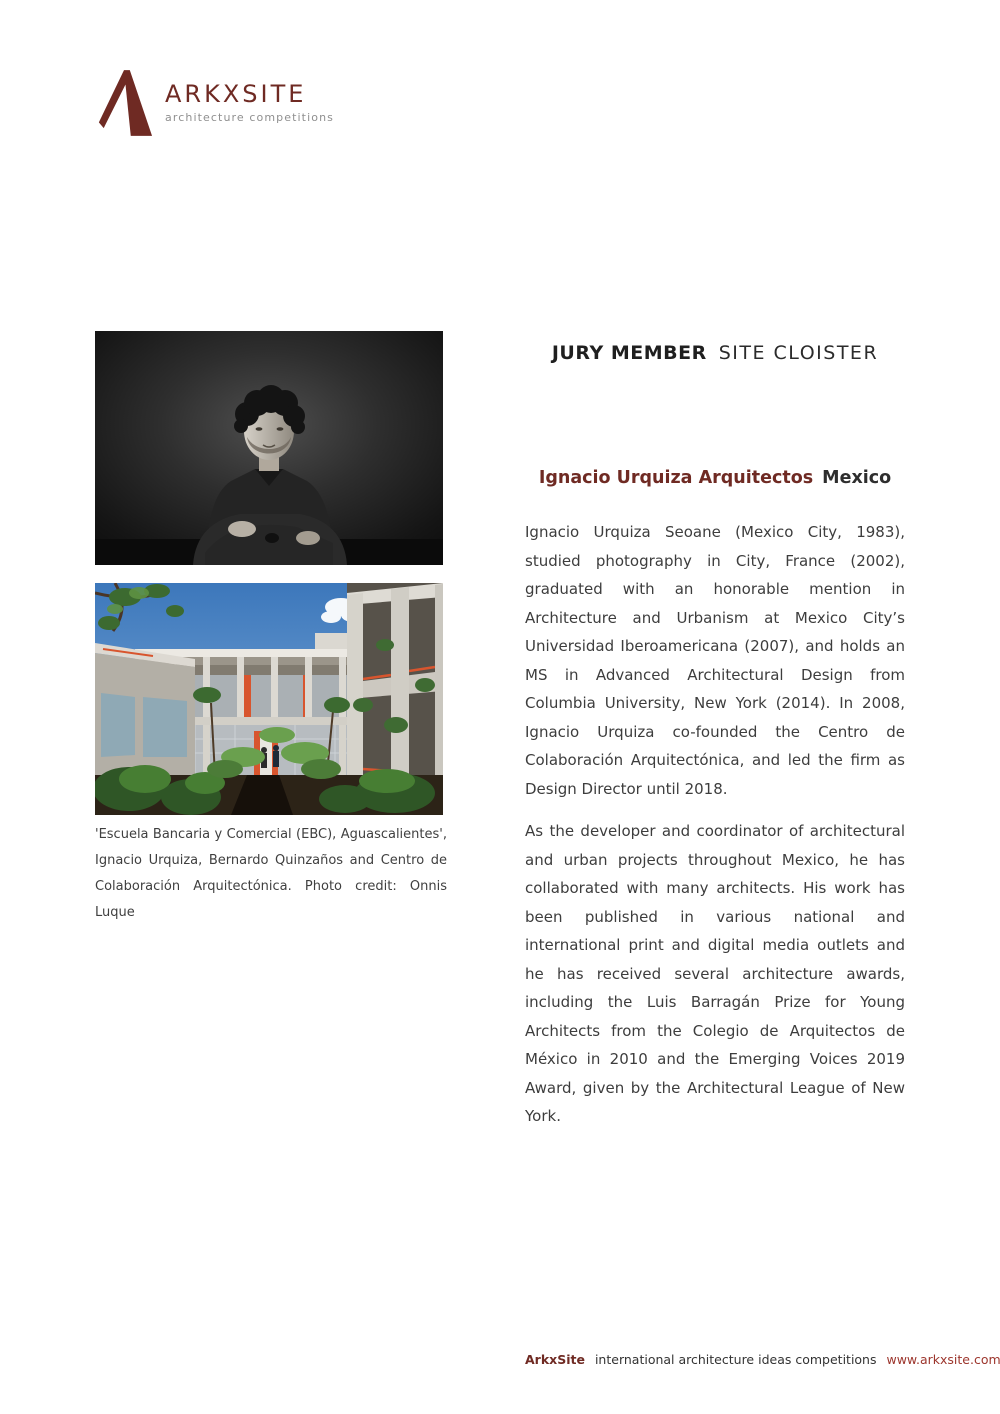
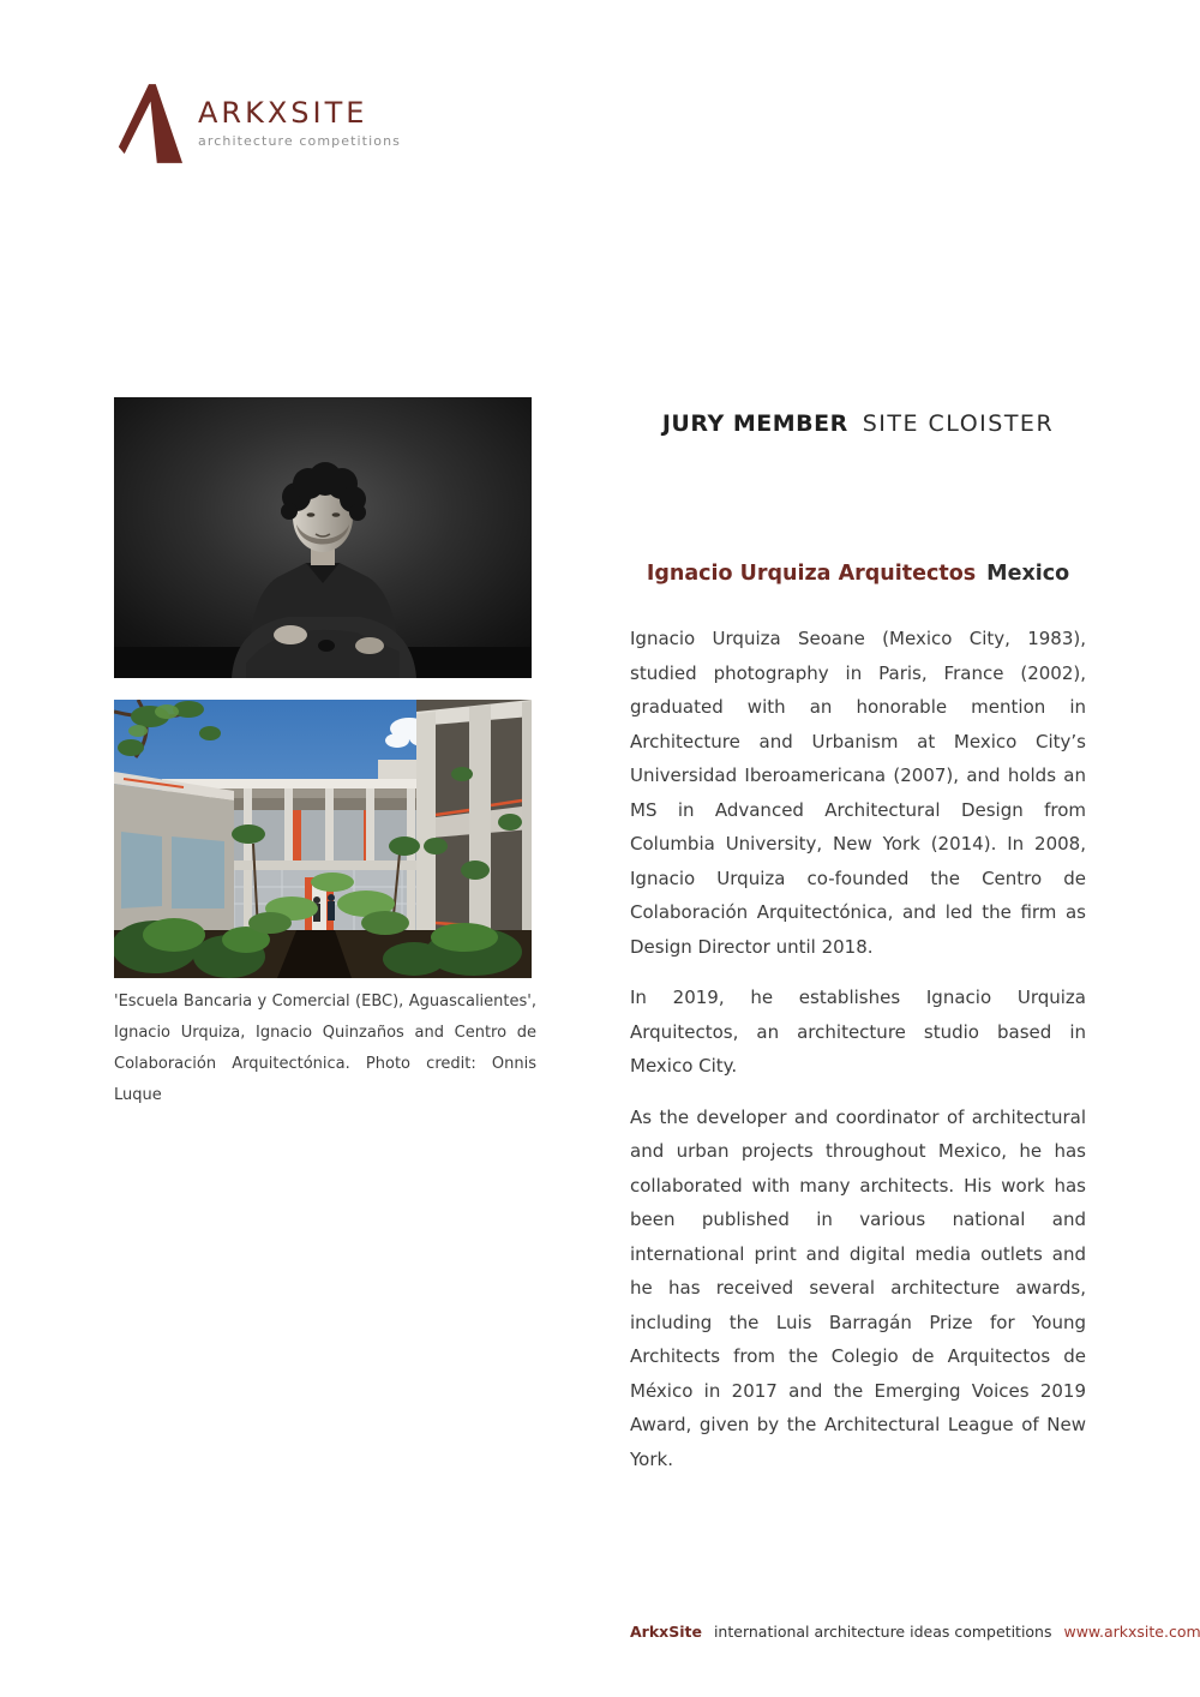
  ARKXSITE
  architecture competitions
- 'Escuela Bancaria y Comercial (EBC), Aguascalientes', Ignacio Urquiza, Bernardo Quinzaños and Centro de Colaboración Arquitectónica. Photo credit: Onnis Luque
+ 'Escuela Bancaria y Comercial (EBC), Aguascalientes', Ignacio Urquiza, Ignacio Quinzaños and Centro de Colaboración Arquitectónica. Photo credit: Onnis Luque
  JURY MEMBER SITE CLOISTER
  Ignacio Urquiza Arquitectos Mexico
- Ignacio Urquiza Seoane (Mexico City, 1983), studied photography in City, France (2002), graduated with an honorable mention in Architecture and Urbanism at Mexico City’s Universidad Iberoamericana (2007), and holds an MS in Advanced Architectural Design from Columbia University, New York (2014). In 2008, Ignacio Urquiza co-founded the Centro de Colaboración Arquitectónica, and led the firm as Design Director until 2018.
+ Ignacio Urquiza Seoane (Mexico City, 1983), studied photography in Paris, France (2002), graduated with an honorable mention in Architecture and Urbanism at Mexico City’s Universidad Iberoamericana (2007), and holds an MS in Advanced Architectural Design from Columbia University, New York (2014). In 2008, Ignacio Urquiza co-founded the Centro de Colaboración Arquitectónica, and led the firm as Design Director until 2018.
+ In 2019, he establishes Ignacio Urquiza Arquitectos, an architecture studio based in Mexico City.
- As the developer and coordinator of architectural and urban projects throughout Mexico, he has collaborated with many architects. His work has been published in various national and international print and digital media outlets and he has received several architecture awards, including the Luis Barragán Prize for Young Architects from the Colegio de Arquitectos de México in 2010 and the Emerging Voices 2019 Award, given by the Architectural League of New York.
+ As the developer and coordinator of architectural and urban projects throughout Mexico, he has collaborated with many architects. His work has been published in various national and international print and digital media outlets and he has received several architecture awards, including the Luis Barragán Prize for Young Architects from the Colegio de Arquitectos de México in 2017 and the Emerging Voices 2019 Award, given by the Architectural League of New York.
  ArkxSite international architecture ideas competitions www.arkxsite.com
